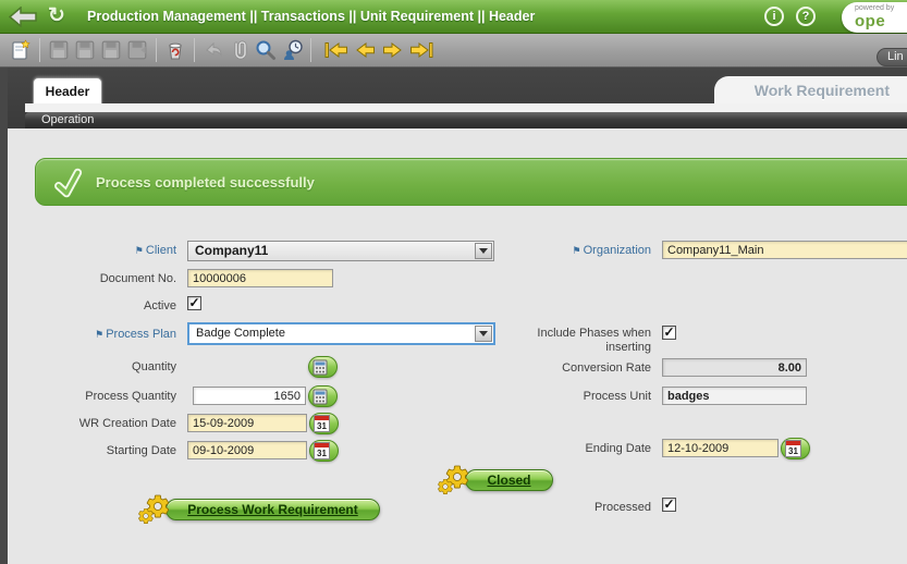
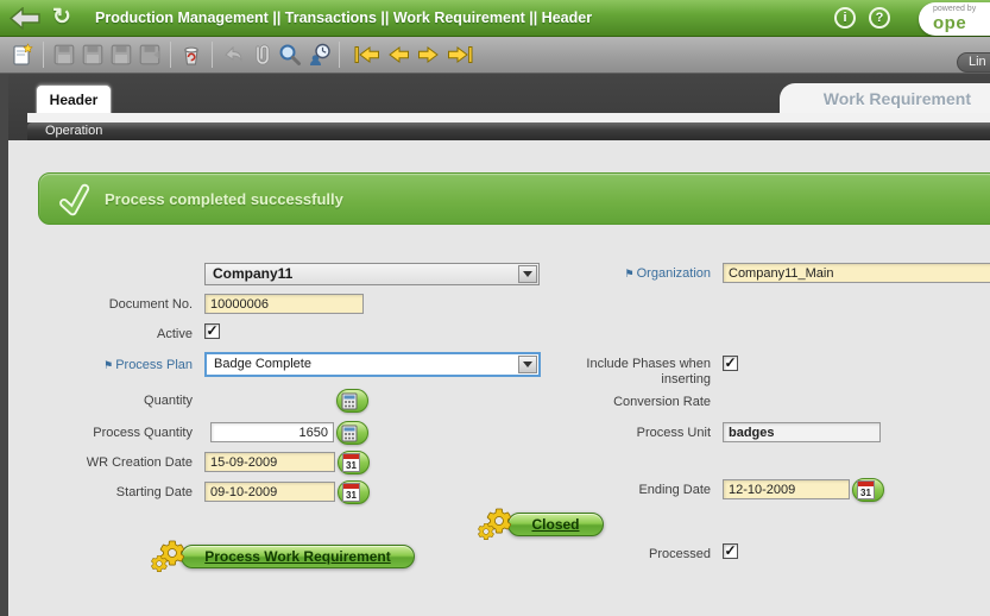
  ↻
- Production Management || Transactions || Unit Requirement || Header
+ Production Management || Transactions || Work Requirement || Header
  i
  ?
  ope
  Lin
  Work Requirement
  Header
  Operation
  Process completed successfully
- ⚑ Client
  Company11
  Document No.
  10000006
  Active
  ✓
  ⚑ Process Plan
  Badge Complete
  Quantity
  Process Quantity
  1650
  WR Creation Date
  15-09-2009
  31
  Starting Date
  09-10-2009
  31
  ⚑ Organization
  Company11_Main
  Include Phases when
  inserting
  ✓
  Conversion Rate
- 8.00
  Process Unit
  badges
  Ending Date
  12-10-2009
  31
  Processed
  ✓
  Closed
  Process Work Requirement
